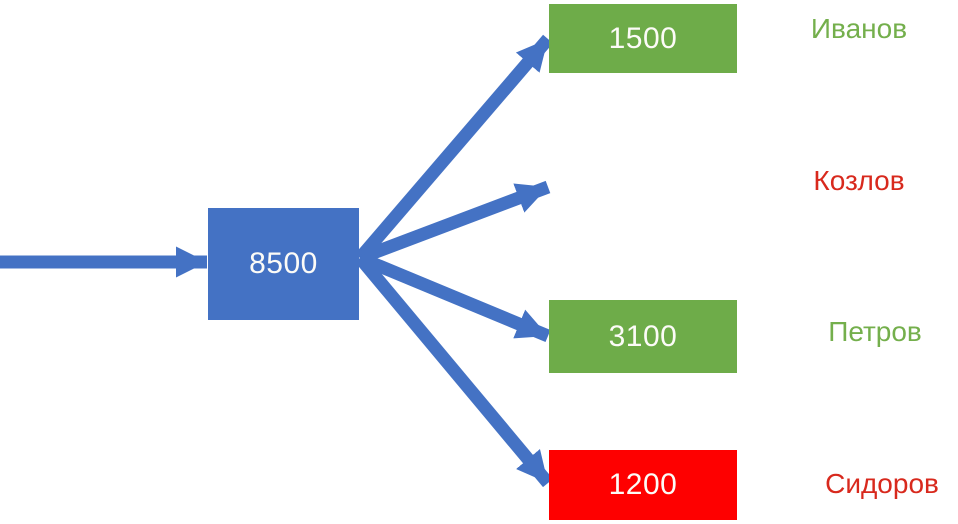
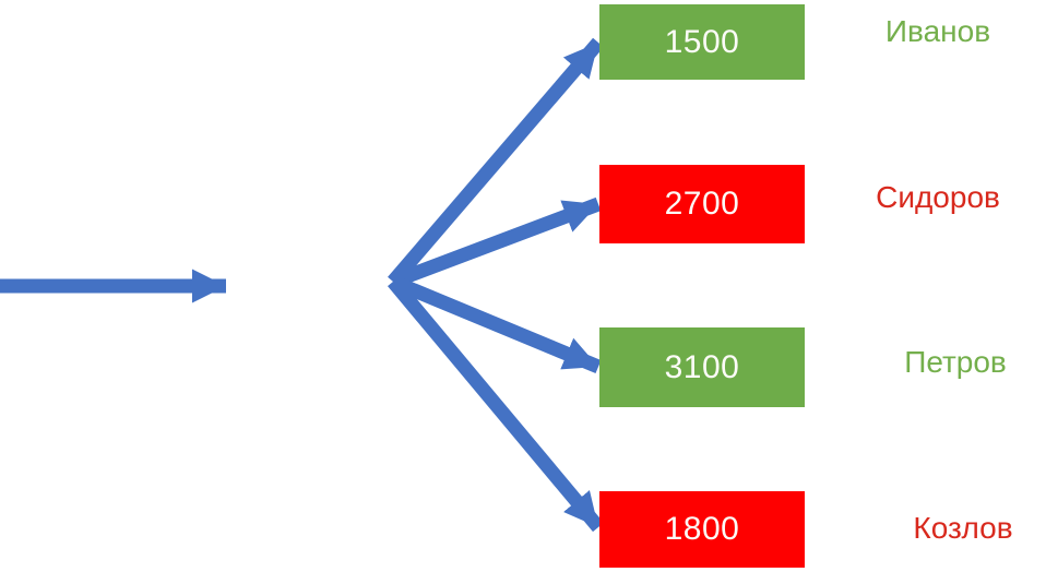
- 8500
  1500
+ 2700
  3100
- 1200
+ 1800
  Иванов
- Козлов
+ Сидоров
  Петров
- Сидоров
+ Козлов
